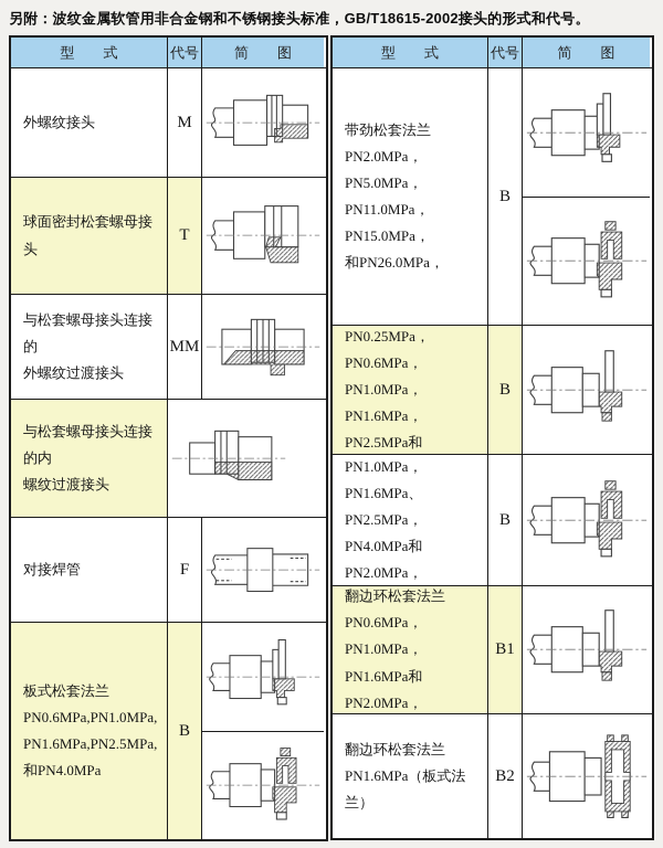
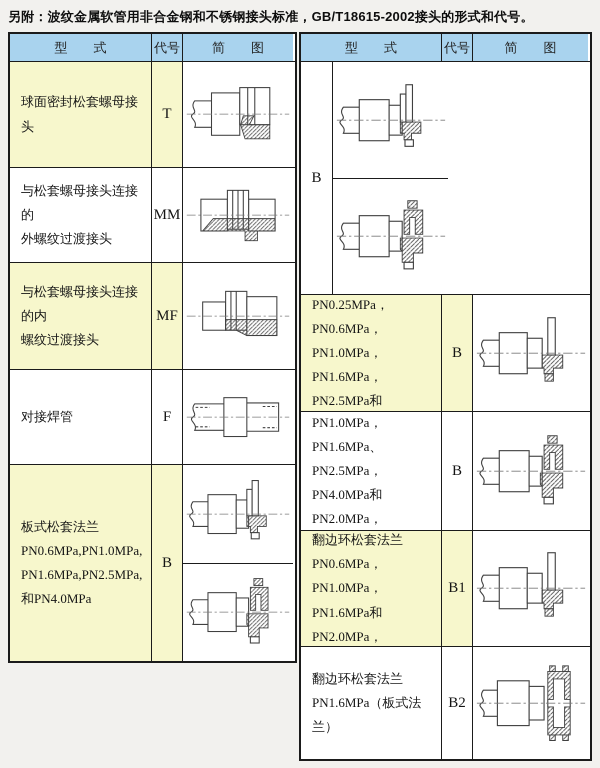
  另附：波纹金属软管用非合金钢和不锈钢接头标准，GB/T18615-2002接头的形式和代号。
  型 式
  代号
  简 图
- 外螺纹接头
- M
  球面密封松套螺母接头
  T
  与松套螺母接头连接的
  外螺纹过渡接头
  MM
  与松套螺母接头连接的内
  螺纹过渡接头
+ MF
  对接焊管
  F
  板式松套法兰
  PN0.6MPa,PN1.0MPa,
  PN1.6MPa,PN2.5MPa,
  和PN4.0MPa
  B
  型 式
  代号
  简 图
- 带劲松套法兰
- PN2.0MPa，PN5.0MPa，
- PN11.0MPa，PN15.0MPa，
- 和PN26.0MPa，
  B
  PN0.25MPa，PN0.6MPa，
  PN1.0MPa，PN1.6MPa，
  B
  PN1.0MPa，PN1.6MPa、
  PN2.5MPa，PN4.0MPa和
  B
  翻边环松套法兰
  PN0.6MPa，PN1.0MPa，
  PN1.6MPa和PN2.0MPa，
  B1
  翻边环松套法兰
  PN1.6MPa（板式法兰）
  B2
